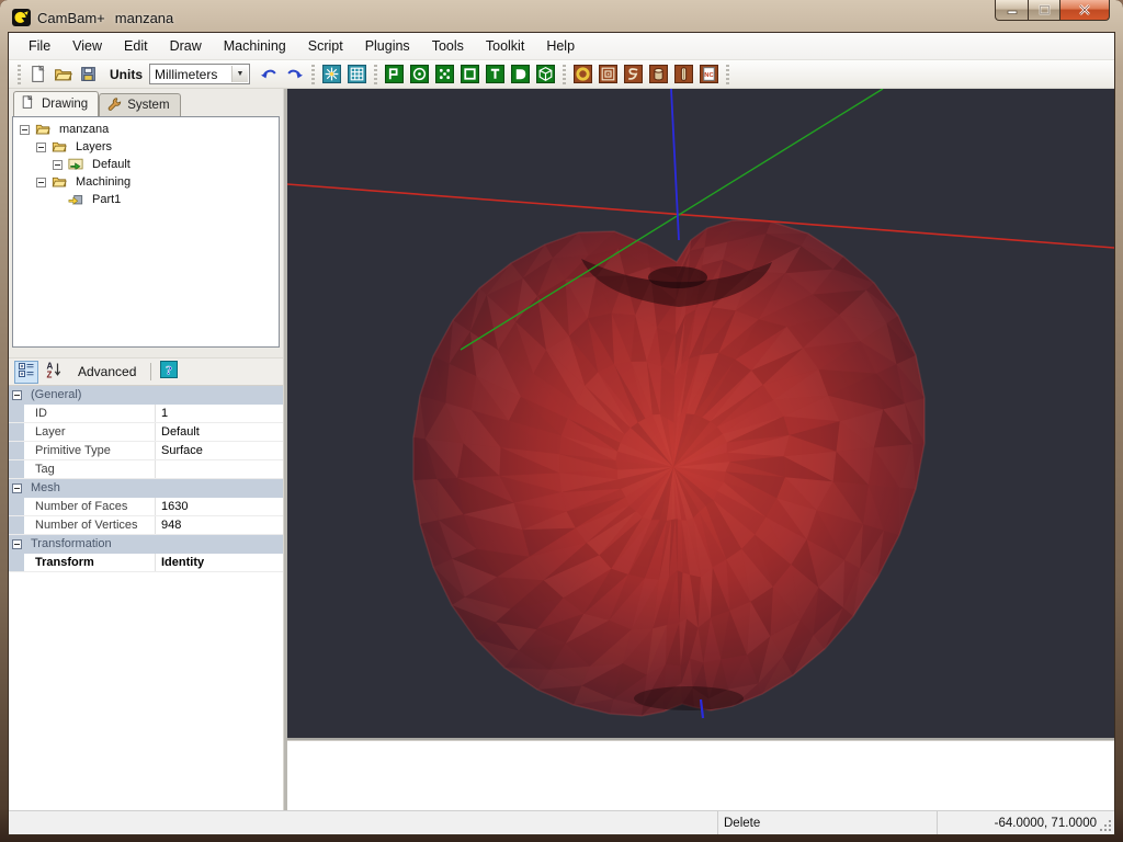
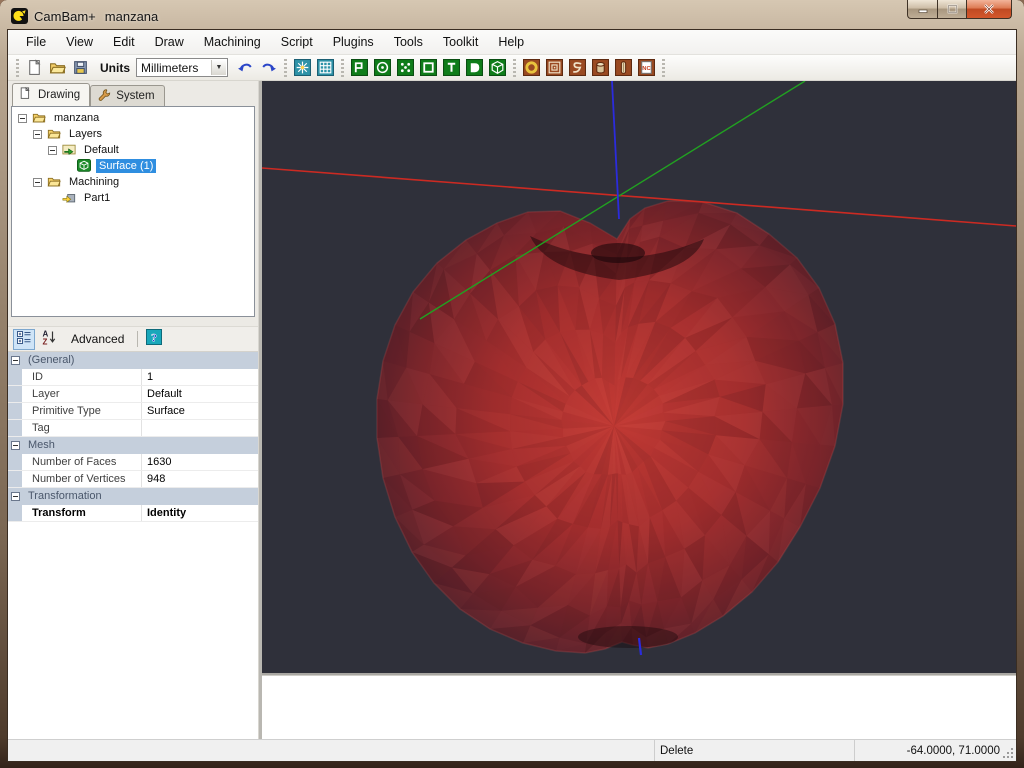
  CamBam+
  manzana
  File
  View
  Edit
  Draw
  Machining
  Script
  Plugins
  Tools
  Toolkit
  Help
  Units
  Millimeters
  Drawing
  System
  manzana
  Layers
  Default
+ Surface (1)
  Machining
  Part1
  A
  Z
  Advanced
  ?
  (General)
  ID
  1
  Layer
  Default
  Primitive Type
  Surface
  Tag
  Mesh
  Number of Faces
  1630
  Number of Vertices
  948
  Transformation
  Transform
  Identity
  Delete
  -64.0000, 71.0000
